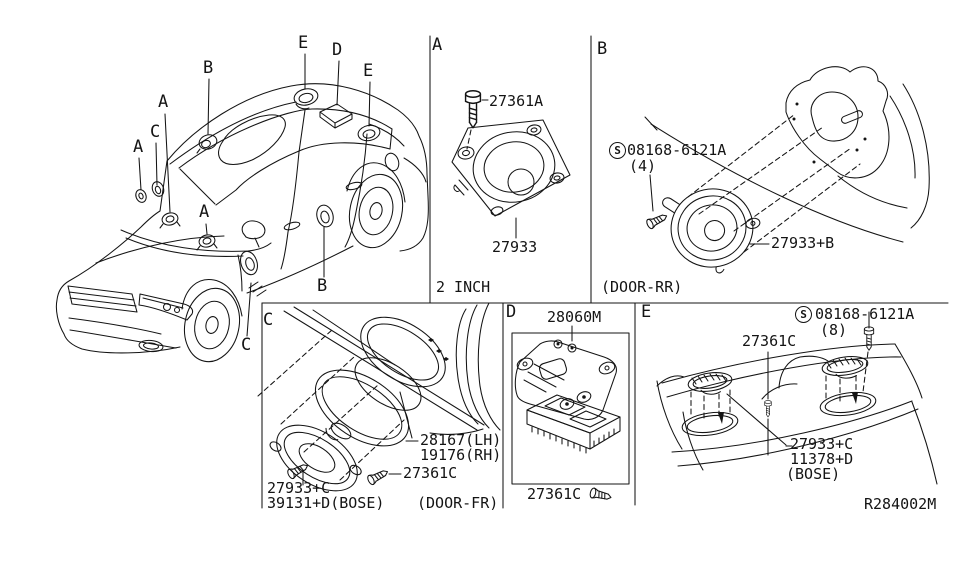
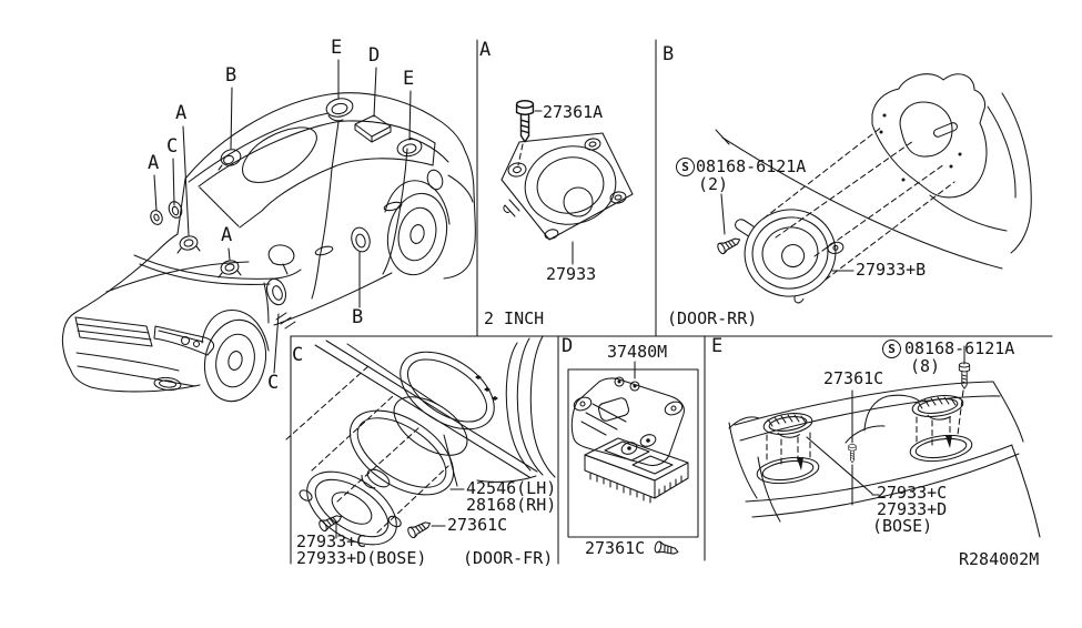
  A
  C
  A
  A
  B
  E
  D
  E
  B
  C
  A
  27361A
  27933
  2 INCH
  B
  S
  08168-6121A
- (4)
+ (2)
  27933+B
  (DOOR-RR)
  C
- 28167(LH)
+ 42546(LH)
- 19176(RH)
+ 28168(RH)
  27361C
  27933+C
- 39131+D(BOSE)
+ 27933+D(BOSE)
  (DOOR-FR)
  D
- 28060M
+ 37480M
  27361C
  E
  S
  08168-6121A
  (8)
  27361C
  27933+C
- 11378+D
+ 27933+D
  (BOSE)
  R284002M
